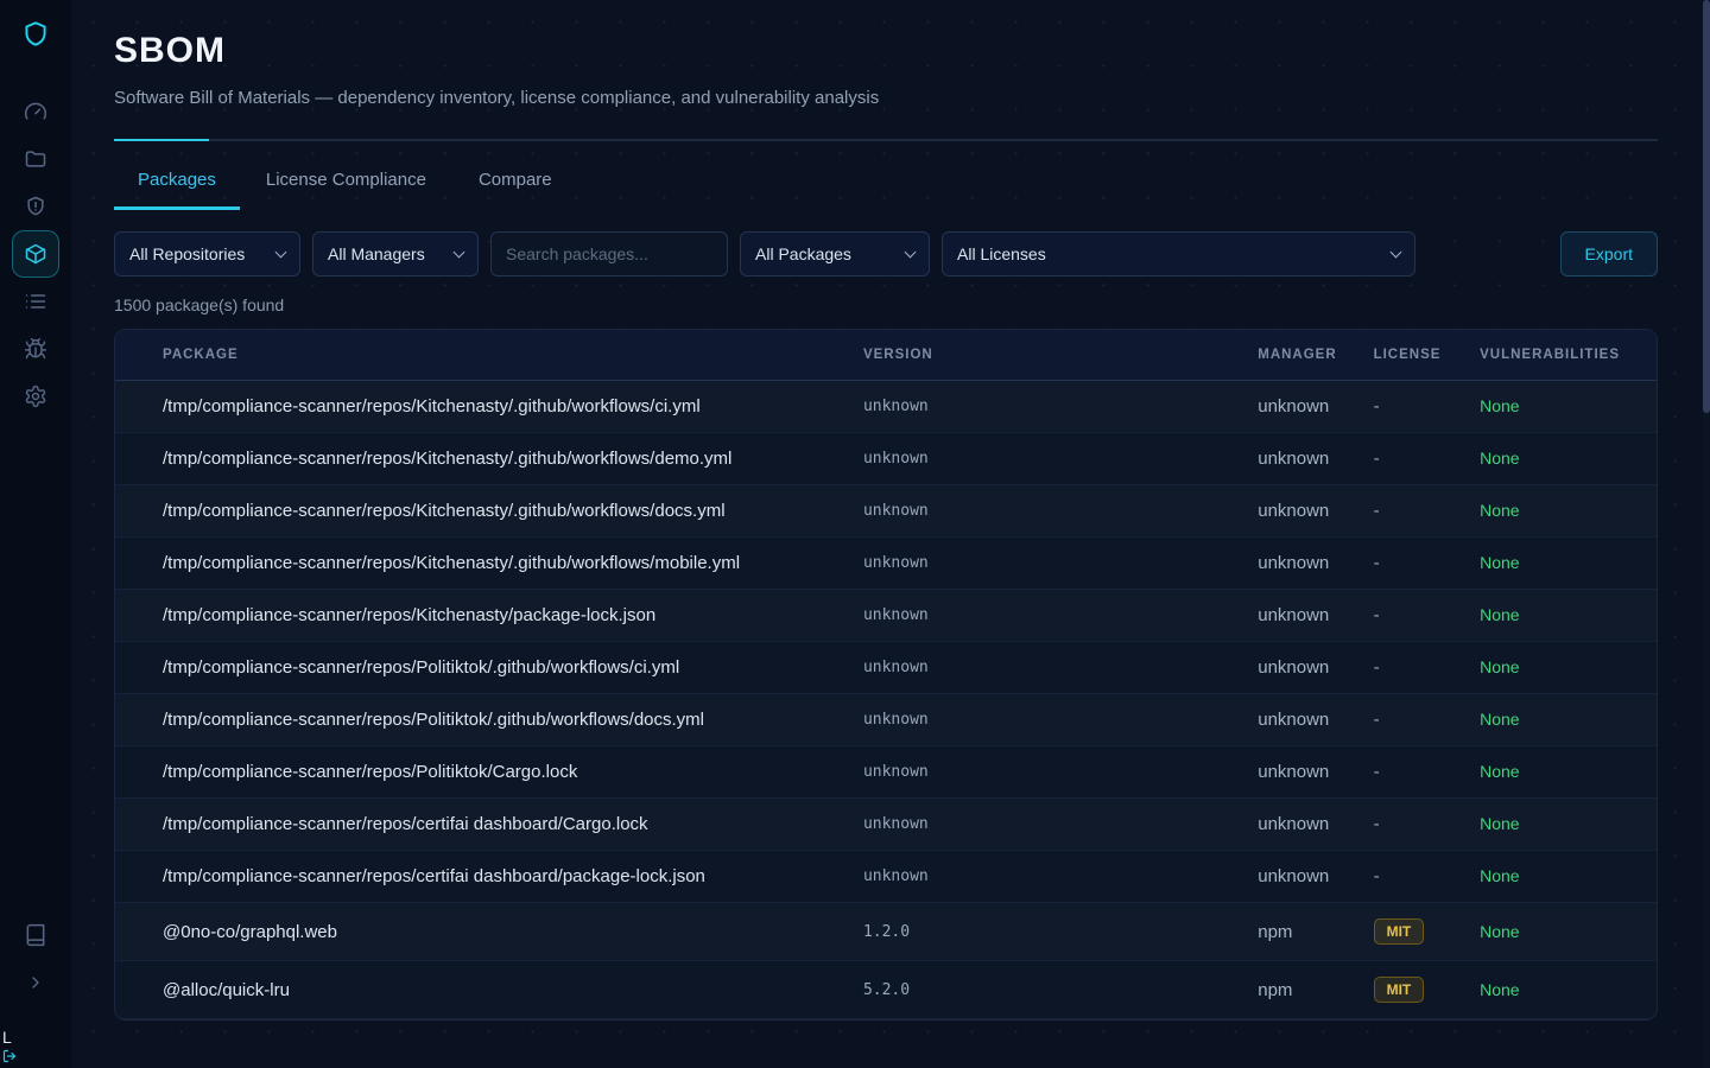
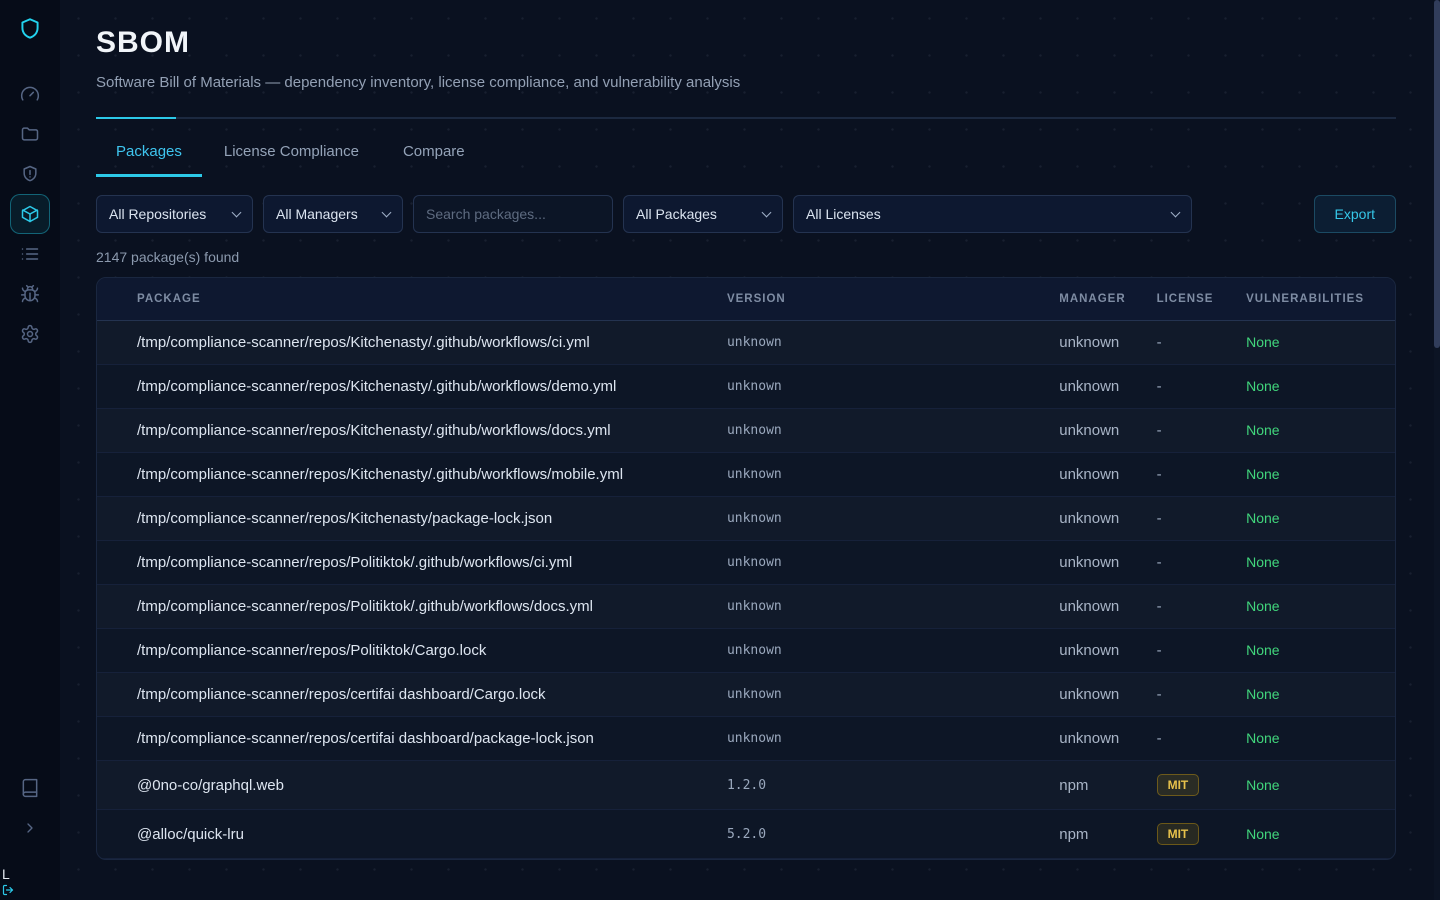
  L
  SBOM
  Software Bill of Materials — dependency inventory, license compliance, and vulnerability analysis
  Packages
  License Compliance
  Compare
  All Repositories
  All Managers
  Search packages...
  All Packages
  All Licenses
  Export
- 1500 package(s) found
+ 2147 package(s) found
  PACKAGE	VERSION	MANAGER	LICENSE	VULNERABILITIES
  /tmp/compliance-scanner/repos/Kitchenasty/.github/workflows/ci.yml	unknown	unknown	-	None
  /tmp/compliance-scanner/repos/Kitchenasty/.github/workflows/demo.yml	unknown	unknown	-	None
  /tmp/compliance-scanner/repos/Kitchenasty/.github/workflows/docs.yml	unknown	unknown	-	None
  /tmp/compliance-scanner/repos/Kitchenasty/.github/workflows/mobile.yml	unknown	unknown	-	None
  /tmp/compliance-scanner/repos/Kitchenasty/package-lock.json	unknown	unknown	-	None
  /tmp/compliance-scanner/repos/Politiktok/.github/workflows/ci.yml	unknown	unknown	-	None
  /tmp/compliance-scanner/repos/Politiktok/.github/workflows/docs.yml	unknown	unknown	-	None
  /tmp/compliance-scanner/repos/Politiktok/Cargo.lock	unknown	unknown	-	None
  /tmp/compliance-scanner/repos/certifai dashboard/Cargo.lock	unknown	unknown	-	None
  /tmp/compliance-scanner/repos/certifai dashboard/package-lock.json	unknown	unknown	-	None
  @0no-co/graphql.web	1.2.0	npm	MIT	None
  @alloc/quick-lru	5.2.0	npm	MIT	None
